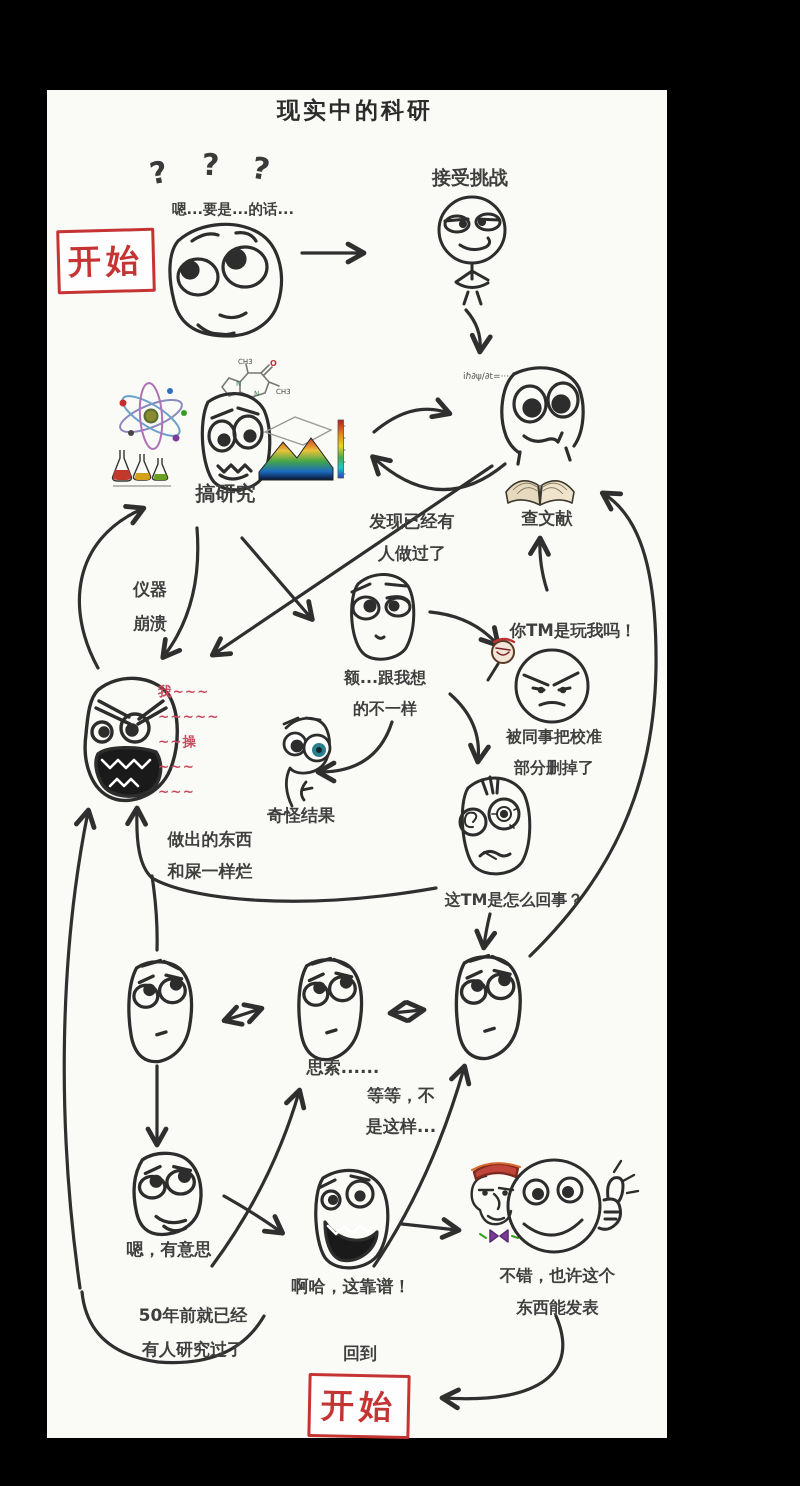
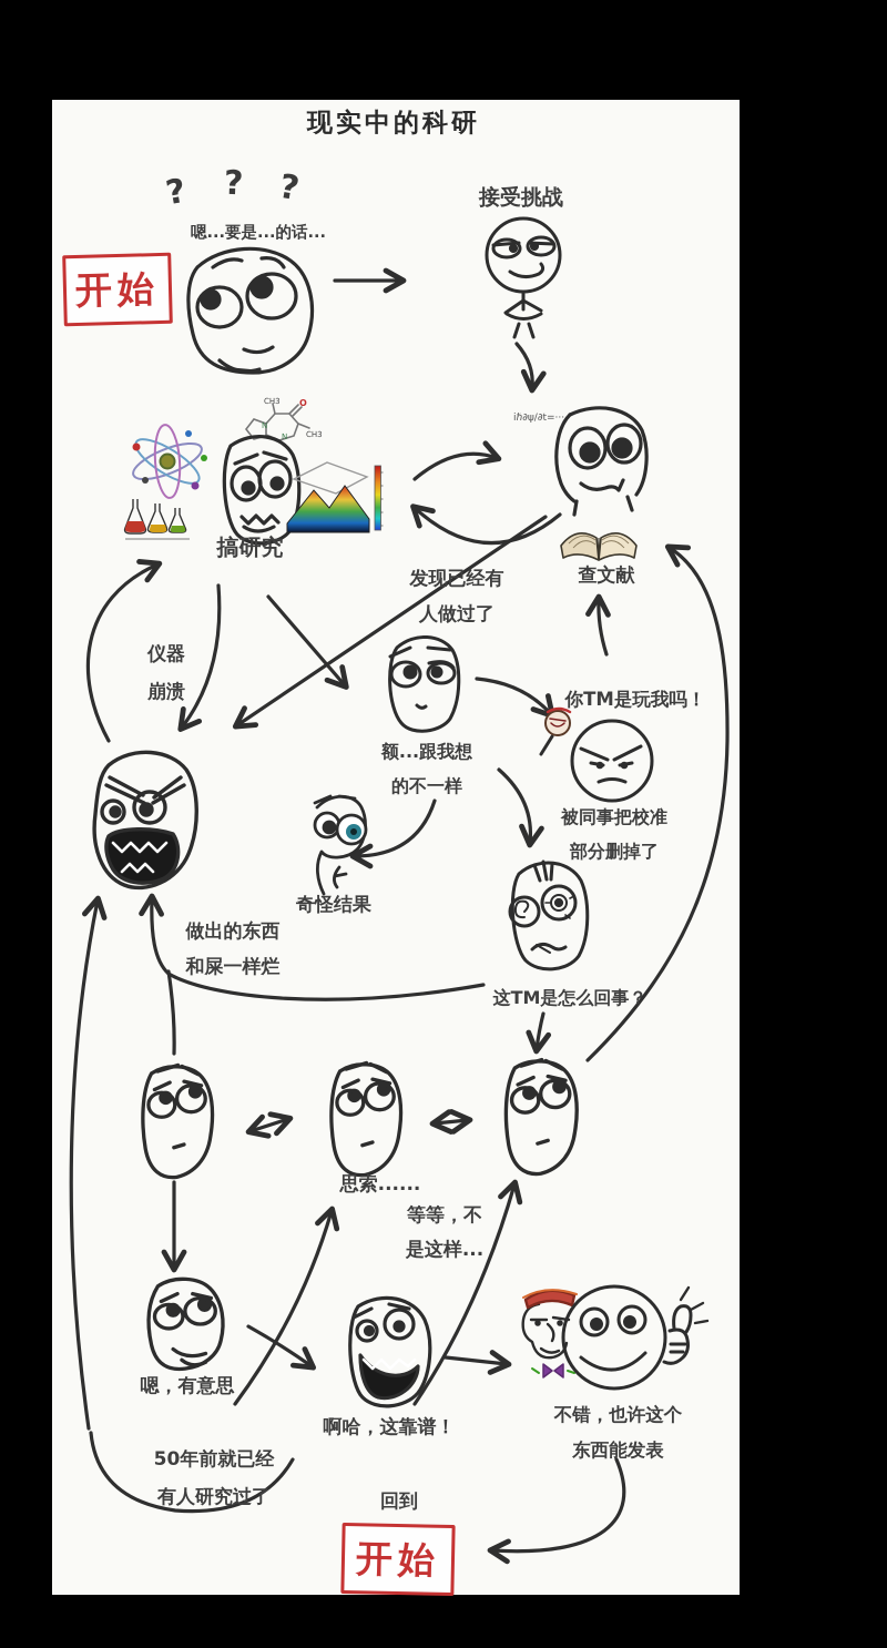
  现实中的科研
  嗯...要是...的话...
  接受挑战
  搞研究
  iℏ∂ψ/∂t=···
  查文献
  发现已经有
  人做过了
  仪器
  崩溃
  额...跟我想
  的不一样
  你TM是玩我吗！
  被同事把校准
  部分删掉了
- 我~~~
- ~~~~~
- ~~操~~~
- ~~~
  奇怪结果
  这TM是怎么回事？
  做出的东西
  和屎一样烂
  思索......
  等等，不
  是这样...
  嗯，有意思
  啊哈，这靠谱！
  不错，也许这个
  东西能发表
  50年前就已经
  有人研究过了
  回到
  O
  CH3
  CH3
  N
  N
